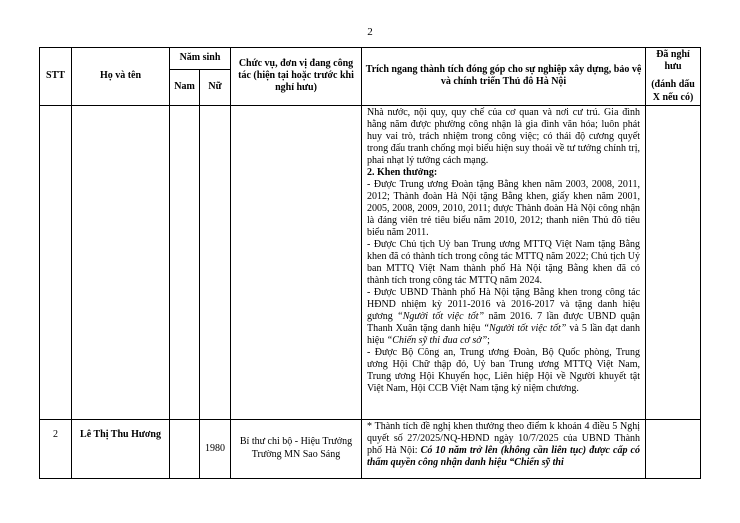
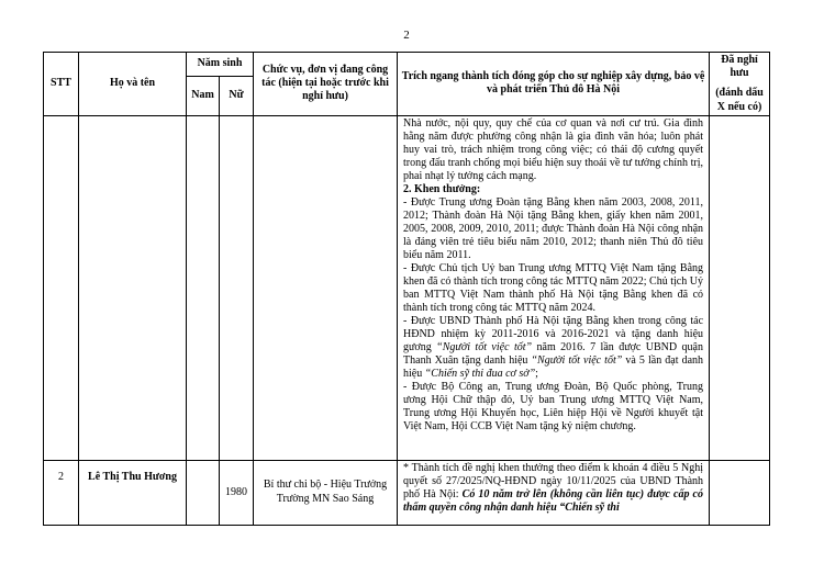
  2
- STT	Họ và tên	Năm sinh	Chức vụ, đơn vị đang công tác (hiện tại hoặc trước khi nghỉ hưu)	Trích ngang thành tích đóng góp cho sự nghiệp xây dựng, bảo vệ và chính triển Thủ đô Hà Nội	Đã nghỉ hưu (đánh dấu X nếu có)
+ STT	Họ và tên	Năm sinh	Chức vụ, đơn vị đang công tác (hiện tại hoặc trước khi nghỉ hưu)	Trích ngang thành tích đóng góp cho sự nghiệp xây dựng, bảo vệ và phát triển Thủ đô Hà Nội	Đã nghỉ hưu (đánh dấu X nếu có)
  Nam	Nữ
- 					Nhà nước, nội quy, quy chế của cơ quan và nơi cư trú. Gia đình hằng năm được phường công nhận là gia đình văn hóa; luôn phát huy vai trò, trách nhiệm trong công việc; có thái độ cương quyết trong đấu tranh chống mọi biểu hiện suy thoái về tư tưởng chính trị, phai nhạt lý tưởng cách mạng.2. Khen thưởng:- Được Trung ương Đoàn tặng Bằng khen năm 2003, 2008, 2011, 2012; Thành đoàn Hà Nội tặng Bằng khen, giấy khen năm 2001, 2005, 2008, 2009, 2010, 2011; được Thành đoàn Hà Nội công nhận là đảng viên trẻ tiêu biểu năm 2010, 2012; thanh niên Thủ đô tiêu biểu năm 2011.- Được Chủ tịch Uỷ ban Trung ương MTTQ Việt Nam tặng Bằng khen đã có thành tích trong công tác MTTQ năm 2022; Chủ tịch Uỷ ban MTTQ Việt Nam thành phố Hà Nội tặng Bằng khen đã có thành tích trong công tác MTTQ năm 2024.- Được UBND Thành phố Hà Nội tặng Bằng khen trong công tác HĐND nhiệm kỳ 2011-2016 và 2016-2017 và tặng danh hiệu gương “Người tốt việc tốt” năm 2016. 7 lần được UBND quận Thanh Xuân tặng danh hiệu “Người tốt việc tốt” và 5 lần đạt danh hiệu “Chiến sỹ thi đua cơ sở”;- Được Bộ Công an, Trung ương Đoàn, Bộ Quốc phòng, Trung ương Hội Chữ thập đỏ, Uỷ ban Trung ương MTTQ Việt Nam, Trung ương Hội Khuyến học, Liên hiệp Hội về Người khuyết tật Việt Nam, Hội CCB Việt Nam tặng kỷ niệm chương.
+ 					Nhà nước, nội quy, quy chế của cơ quan và nơi cư trú. Gia đình hằng năm được phường công nhận là gia đình văn hóa; luôn phát huy vai trò, trách nhiệm trong công việc; có thái độ cương quyết trong đấu tranh chống mọi biểu hiện suy thoái về tư tưởng chính trị, phai nhạt lý tưởng cách mạng.2. Khen thưởng:- Được Trung ương Đoàn tặng Bằng khen năm 2003, 2008, 2011, 2012; Thành đoàn Hà Nội tặng Bằng khen, giấy khen năm 2001, 2005, 2008, 2009, 2010, 2011; được Thành đoàn Hà Nội công nhận là đảng viên trẻ tiêu biểu năm 2010, 2012; thanh niên Thủ đô tiêu biểu năm 2011.- Được Chủ tịch Uỷ ban Trung ương MTTQ Việt Nam tặng Bằng khen đã có thành tích trong công tác MTTQ năm 2022; Chủ tịch Uỷ ban MTTQ Việt Nam thành phố Hà Nội tặng Bằng khen đã có thành tích trong công tác MTTQ năm 2024.- Được UBND Thành phố Hà Nội tặng Bằng khen trong công tác HĐND nhiệm kỳ 2011-2016 và 2016-2021 và tặng danh hiệu gương “Người tốt việc tốt” năm 2016. 7 lần được UBND quận Thanh Xuân tặng danh hiệu “Người tốt việc tốt” và 5 lần đạt danh hiệu “Chiến sỹ thi đua cơ sở”;- Được Bộ Công an, Trung ương Đoàn, Bộ Quốc phòng, Trung ương Hội Chữ thập đỏ, Uỷ ban Trung ương MTTQ Việt Nam, Trung ương Hội Khuyến học, Liên hiệp Hội về Người khuyết tật Việt Nam, Hội CCB Việt Nam tặng kỷ niệm chương.
- 2	Lê Thị Thu Hương		1980	Bí thư chi bộ - Hiệu Trưởng Trường MN Sao Sáng	* Thành tích đề nghị khen thưởng theo điểm k khoản 4 điều 5 Nghị quyết số 27/2025/NQ-HĐND ngày 10/7/2025 của UBND Thành phố Hà Nội: Có 10 năm trở lên (không cần liên tục) được cấp có thẩm quyền công nhận danh hiệu “Chiến sỹ thi
+ 2	Lê Thị Thu Hương		1980	Bí thư chi bộ - Hiệu Trưởng Trường MN Sao Sáng	* Thành tích đề nghị khen thưởng theo điểm k khoản 4 điều 5 Nghị quyết số 27/2025/NQ-HĐND ngày 10/11/2025 của UBND Thành phố Hà Nội: Có 10 năm trở lên (không cần liên tục) được cấp có thẩm quyền công nhận danh hiệu “Chiến sỹ thi
